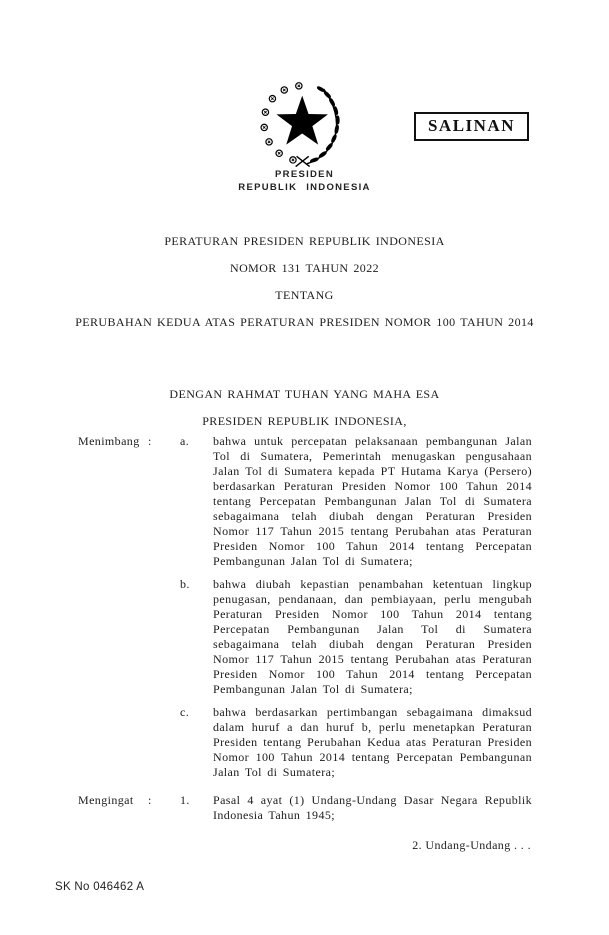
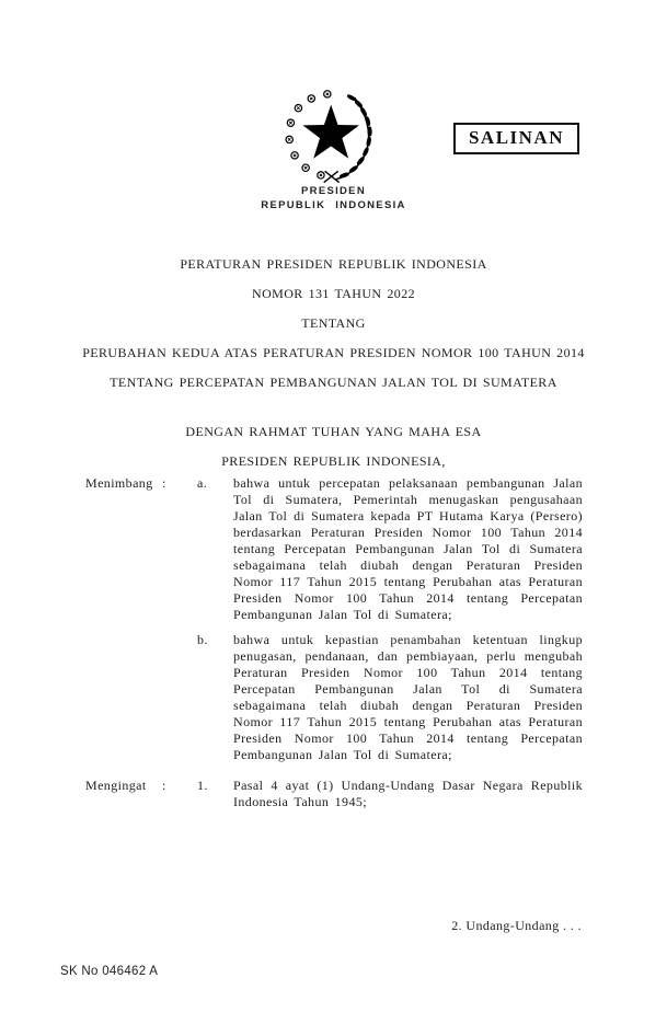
  SALINAN
  PRESIDEN
  REPUBLIK INDONESIA
  PERATURAN PRESIDEN REPUBLIK INDONESIA
  NOMOR 131 TAHUN 2022
  TENTANG
  PERUBAHAN KEDUA ATAS PERATURAN PRESIDEN NOMOR 100 TAHUN 2014
+ TENTANG PERCEPATAN PEMBANGUNAN JALAN TOL DI SUMATERA
  DENGAN RAHMAT TUHAN YANG MAHA ESA
  PRESIDEN REPUBLIK INDONESIA,
  Menimbang
  :
  a.
  bahwa untuk percepatan pelaksanaan pembangunan Jalan Tol di Sumatera, Pemerintah menugaskan pengusahaan Jalan Tol di Sumatera kepada PT Hutama Karya (Persero) berdasarkan Peraturan Presiden Nomor 100 Tahun 2014 tentang Percepatan Pembangunan Jalan Tol di Sumatera sebagaimana telah diubah dengan Peraturan Presiden Nomor 117 Tahun 2015 tentang Perubahan atas Peraturan Presiden Nomor 100 Tahun 2014 tentang Percepatan Pembangunan Jalan Tol di Sumatera;
  b.
- bahwa diubah kepastian penambahan ketentuan lingkup penugasan, pendanaan, dan pembiayaan, perlu mengubah Peraturan Presiden Nomor 100 Tahun 2014 tentang Percepatan Pembangunan Jalan Tol di Sumatera sebagaimana telah diubah dengan Peraturan Presiden Nomor 117 Tahun 2015 tentang Perubahan atas Peraturan Presiden Nomor 100 Tahun 2014 tentang Percepatan Pembangunan Jalan Tol di Sumatera;
+ bahwa untuk kepastian penambahan ketentuan lingkup penugasan, pendanaan, dan pembiayaan, perlu mengubah Peraturan Presiden Nomor 100 Tahun 2014 tentang Percepatan Pembangunan Jalan Tol di Sumatera sebagaimana telah diubah dengan Peraturan Presiden Nomor 117 Tahun 2015 tentang Perubahan atas Peraturan Presiden Nomor 100 Tahun 2014 tentang Percepatan Pembangunan Jalan Tol di Sumatera;
- c.
- bahwa berdasarkan pertimbangan sebagaimana dimaksud dalam huruf a dan huruf b, perlu menetapkan Peraturan Presiden tentang Perubahan Kedua atas Peraturan Presiden Nomor 100 Tahun 2014 tentang Percepatan Pembangunan Jalan Tol di Sumatera;
  Mengingat
  :
  1.
  Pasal 4 ayat (1) Undang-Undang Dasar Negara Republik Indonesia Tahun 1945;
  2. Undang-Undang . . .
  SK No 046462 A
